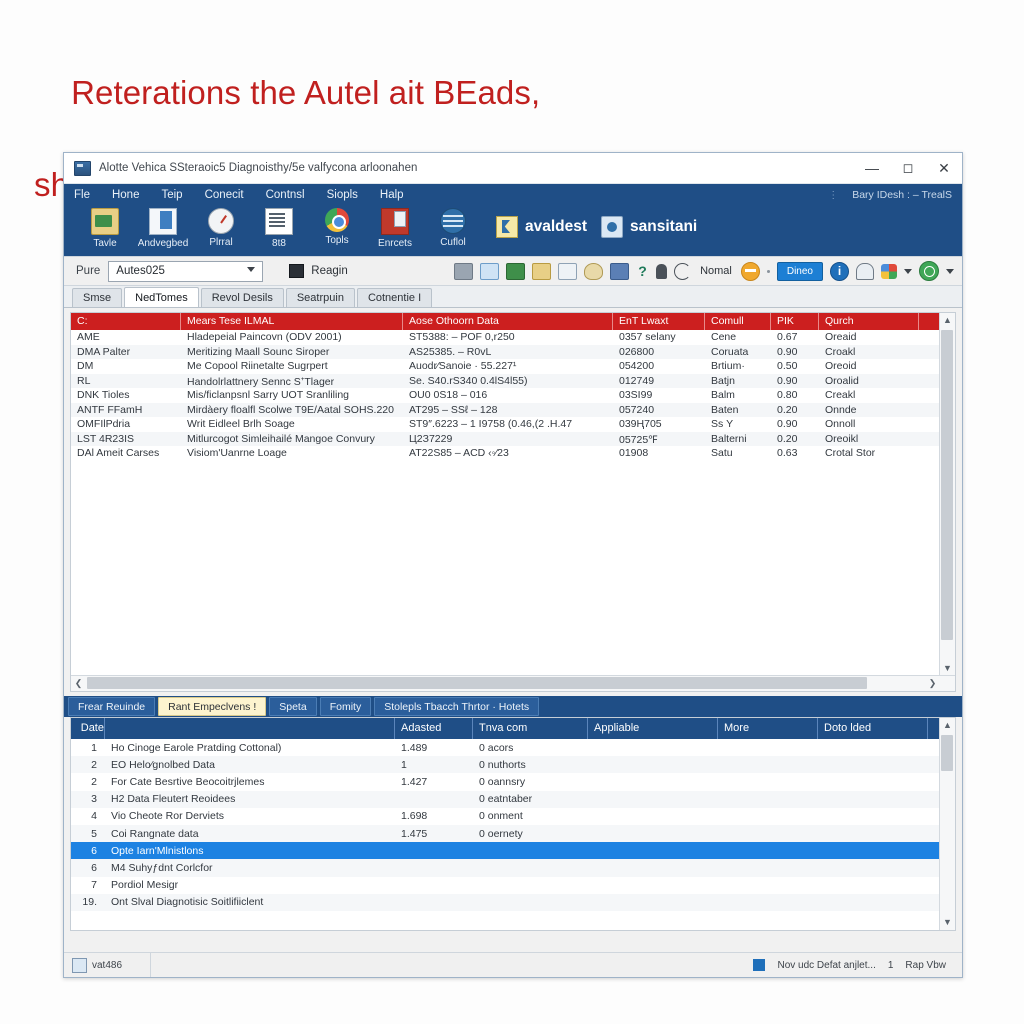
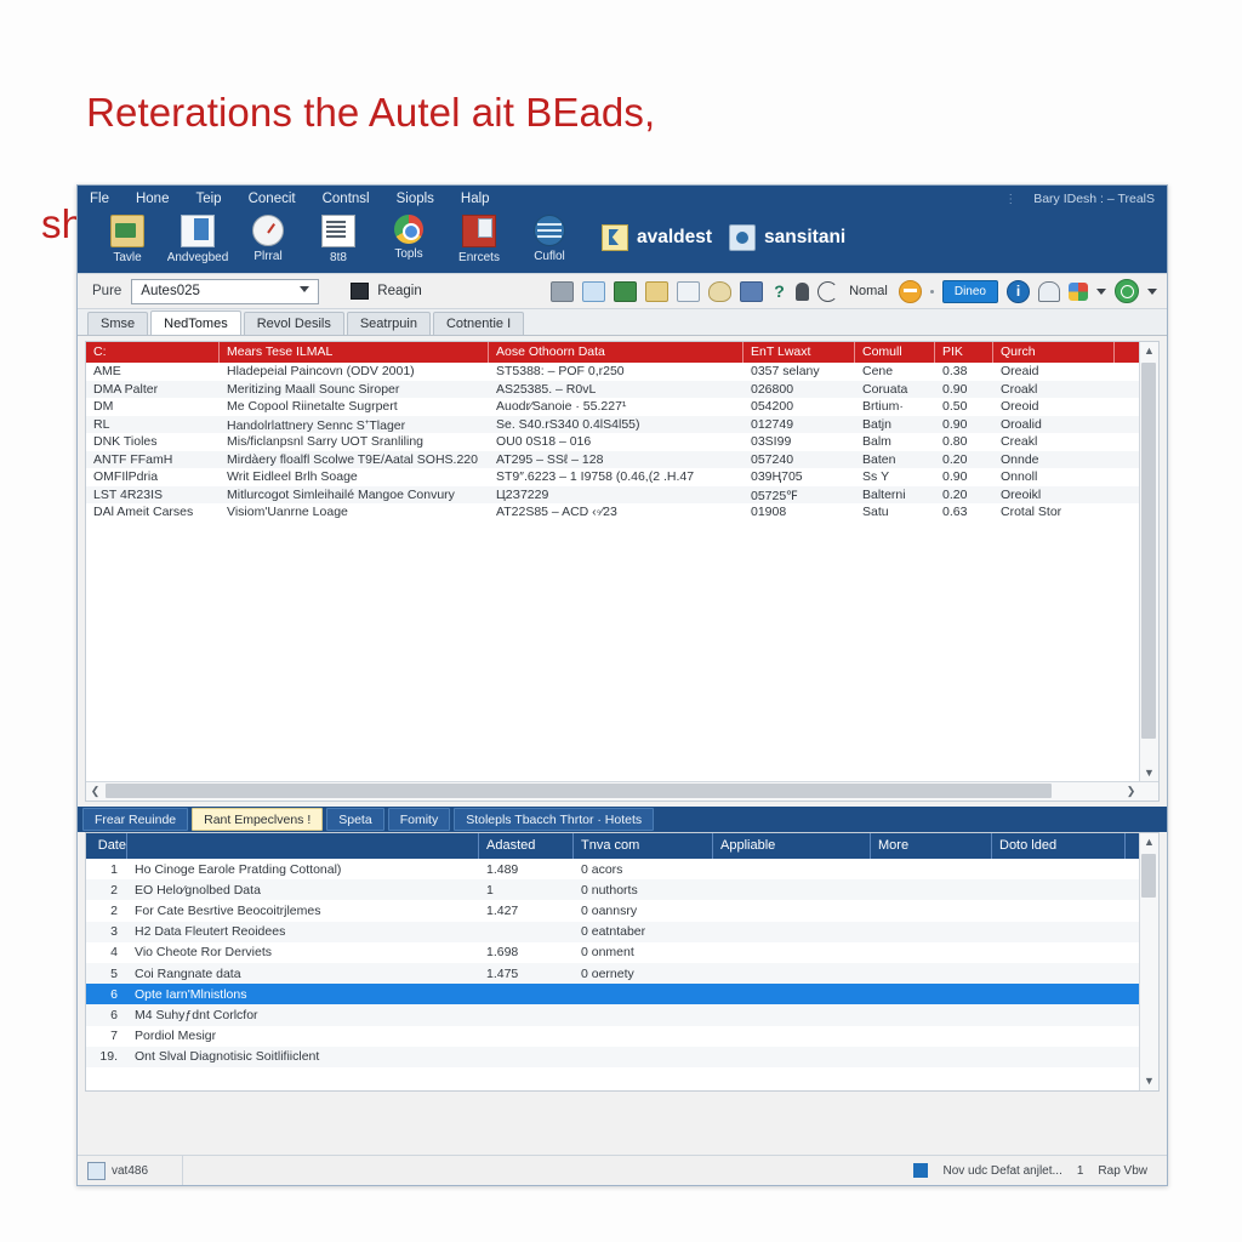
  Reterations the Autel ait BEads,
- Alotte Vehica SSteraoic5 Diagnoisthy/5e valfycona arloonahen
- —
- ◻
- ✕
  Fle
  Hone
  Teip
  Conecit
  Contnsl
  Siopls
  Halp
  ⋮
  Bary IDesh : – TrealS
  Tavle
  Andvegbed
  Plrral
  8t8
  Topls
  Enrcets
  Cuflol
  avaldest
  sansitani
  Pure
  Autes025
  Reagin
  ?
  Nomal
  Dineo
  i
  Smse
  NedTomes
  Revol Desils
  Seatrpuin
  Cotnentie I
  C:
  Mears Tese ILMAL
  Aose Othoorn Data
  EnT Lwaxt
  Comull
  PIK
  Qurch
  AME
  Hladepeial Paincovn (ODV 2001)
  ST5388: – POF 0,r250
  0357 selany
  Cene
- 0.67
+ 0.38
  Oreaid
  DMA Palter
  Meritizing Maall Sounc Siroper
  AS25385. – R0vL
  026800
  Coruata
  0.90
  Croakl
  DM
  Me Copool Riinetalte Sugrpert
  Auodr⁄Sanoie · 55.227¹
  054200
  Brtium·
  0.50
  Oreoid
  RL
  Handolrlattnery Sennc S⁺Tlager
  Se. S40.rS340 0.4lS4l55)
  012749
  Batjn
  0.90
  Oroalid
  DNK Tioles
  Mis/ficlanpsnl Sarry UOT Sranliling
  OU0 0S18 – 016
  03SI99
  Balm
  0.80
  Creakl
  ANTF FFamH
  Mirdàery floalfl Scolwe T9E/Aatal SOHS.220
  AT295 – SSℓ – 128
  057240
  Baten
  0.20
  Onnde
  OMFIlPdria
  Writ Eidleel Brlh Soage
  ST9″.6223 – 1 I9758 (0.46,(2 .H.47
  039Ң705
  Sѕ Y
  0.90
  Onnoll
  LST 4R23IS
  Mitlurcogot Simleihailé Mangoe Convury
  Ц2З7229
  05725℉
  Balterni
  0.20
  Oreoikl
  DAl Ameit Carses
  Visiom'Uanrne Loage
  AT22S85 – ACD ‹◦⁄23
  01908
  Satu
  0.63
  Crotal Stor
  ▲
  ▼
  ❮
  ❯
  Frear Reuinde
  Rant Empeclvens !
  Speta
  Fomity
  Stolepls Tbacch Thrtor · Hotets
  Date
  Adasted
  Tnva com
  Appliable
  More
  Doto lded
  1
  Ho Cinoge Earole Pratding Cottonal)
  1.489
  0 acors
  2
  EO Helo⁄gnolbed Data
  1
  0 nuthorts
  2
  For Cate Besrtive Beocoitrjlemes
  1.427
  0 oannsry
  3
  H2 Data Fleutert Reoidees
  0 eatntaber
  4
  Vio Cheote Ror Derviets
  1.698
  0 onment
  5
  Coi Rangnate data
  1.475
  0 oernety
  6
  Opte Iarn'Mlnistlons
  6
  M4 Suhyƒdnt Corlcfor
  7
  Pordiol Mesigr
  19.
  Ont Slval Diagnotisic Soitlifiiclent
  ▲
  ▼
  vat486
  Nov udc Defat anjlet...
  1
  Rap Vbw
